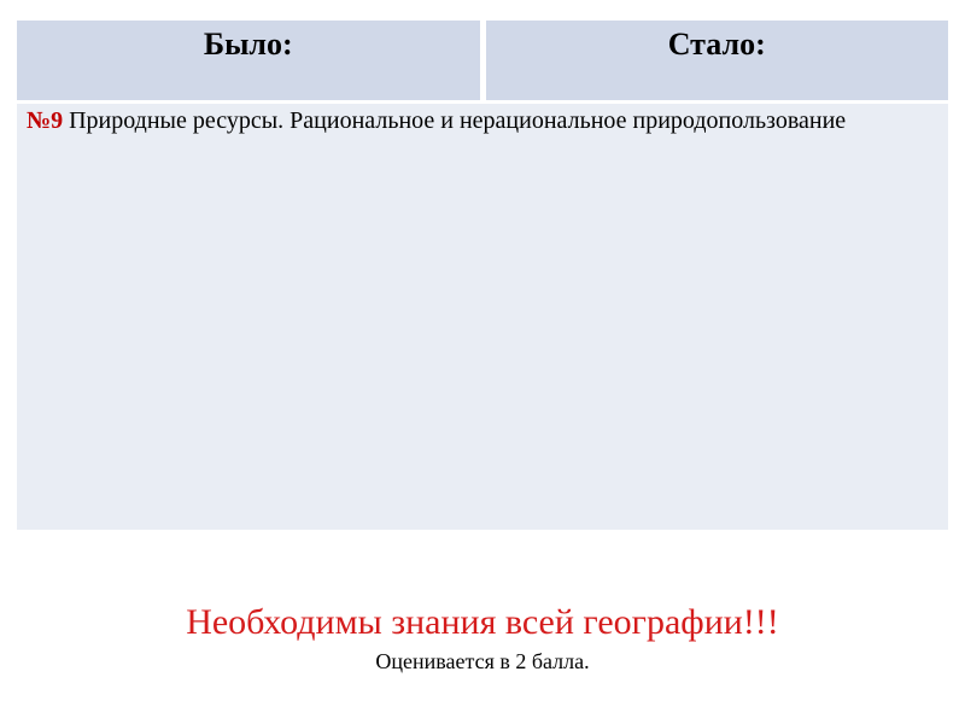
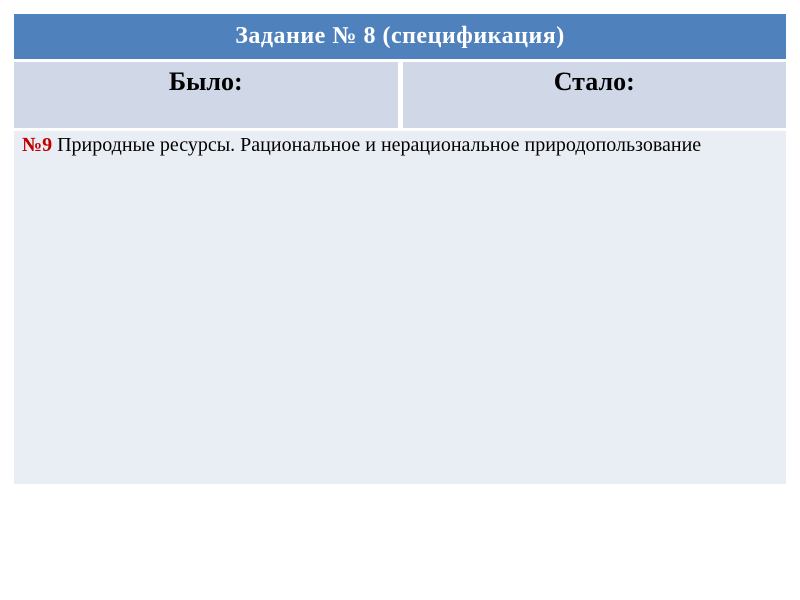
+ Задание № 8 (спецификация)
  Было:
  Стало:
  №9 Природные ресурсы. Рациональное и нерациональное природопользование
- Необходимы знания всей географии!!!
- Оценивается в 2 балла.
